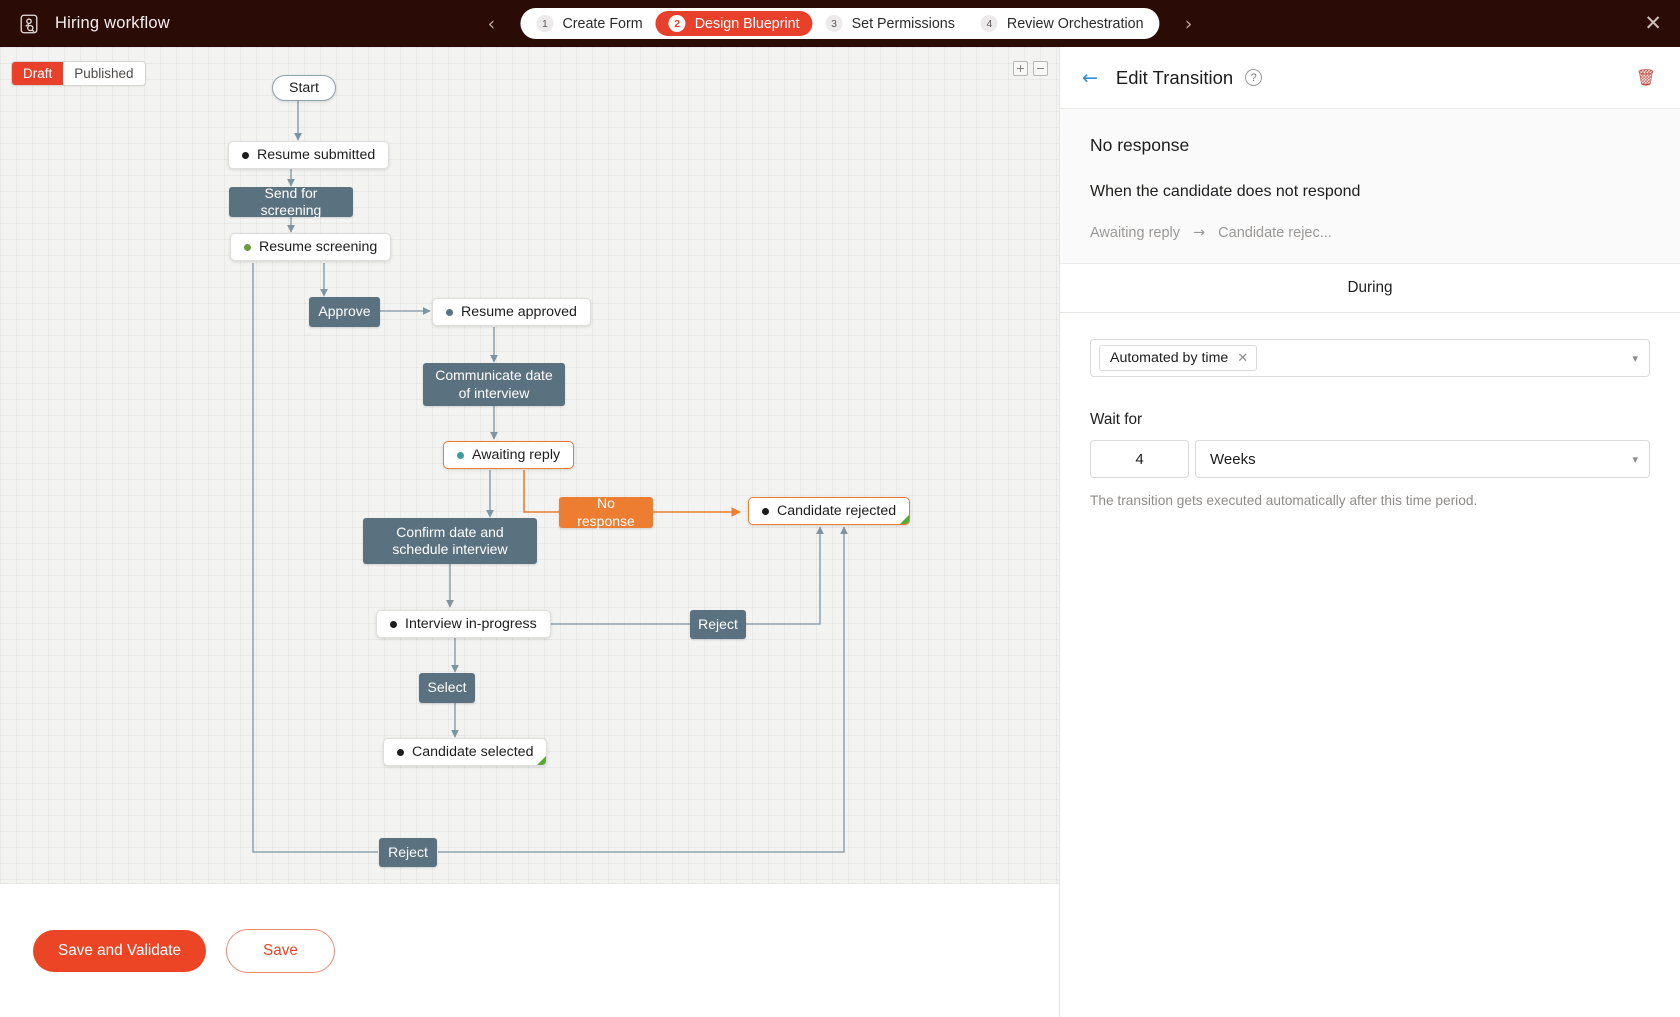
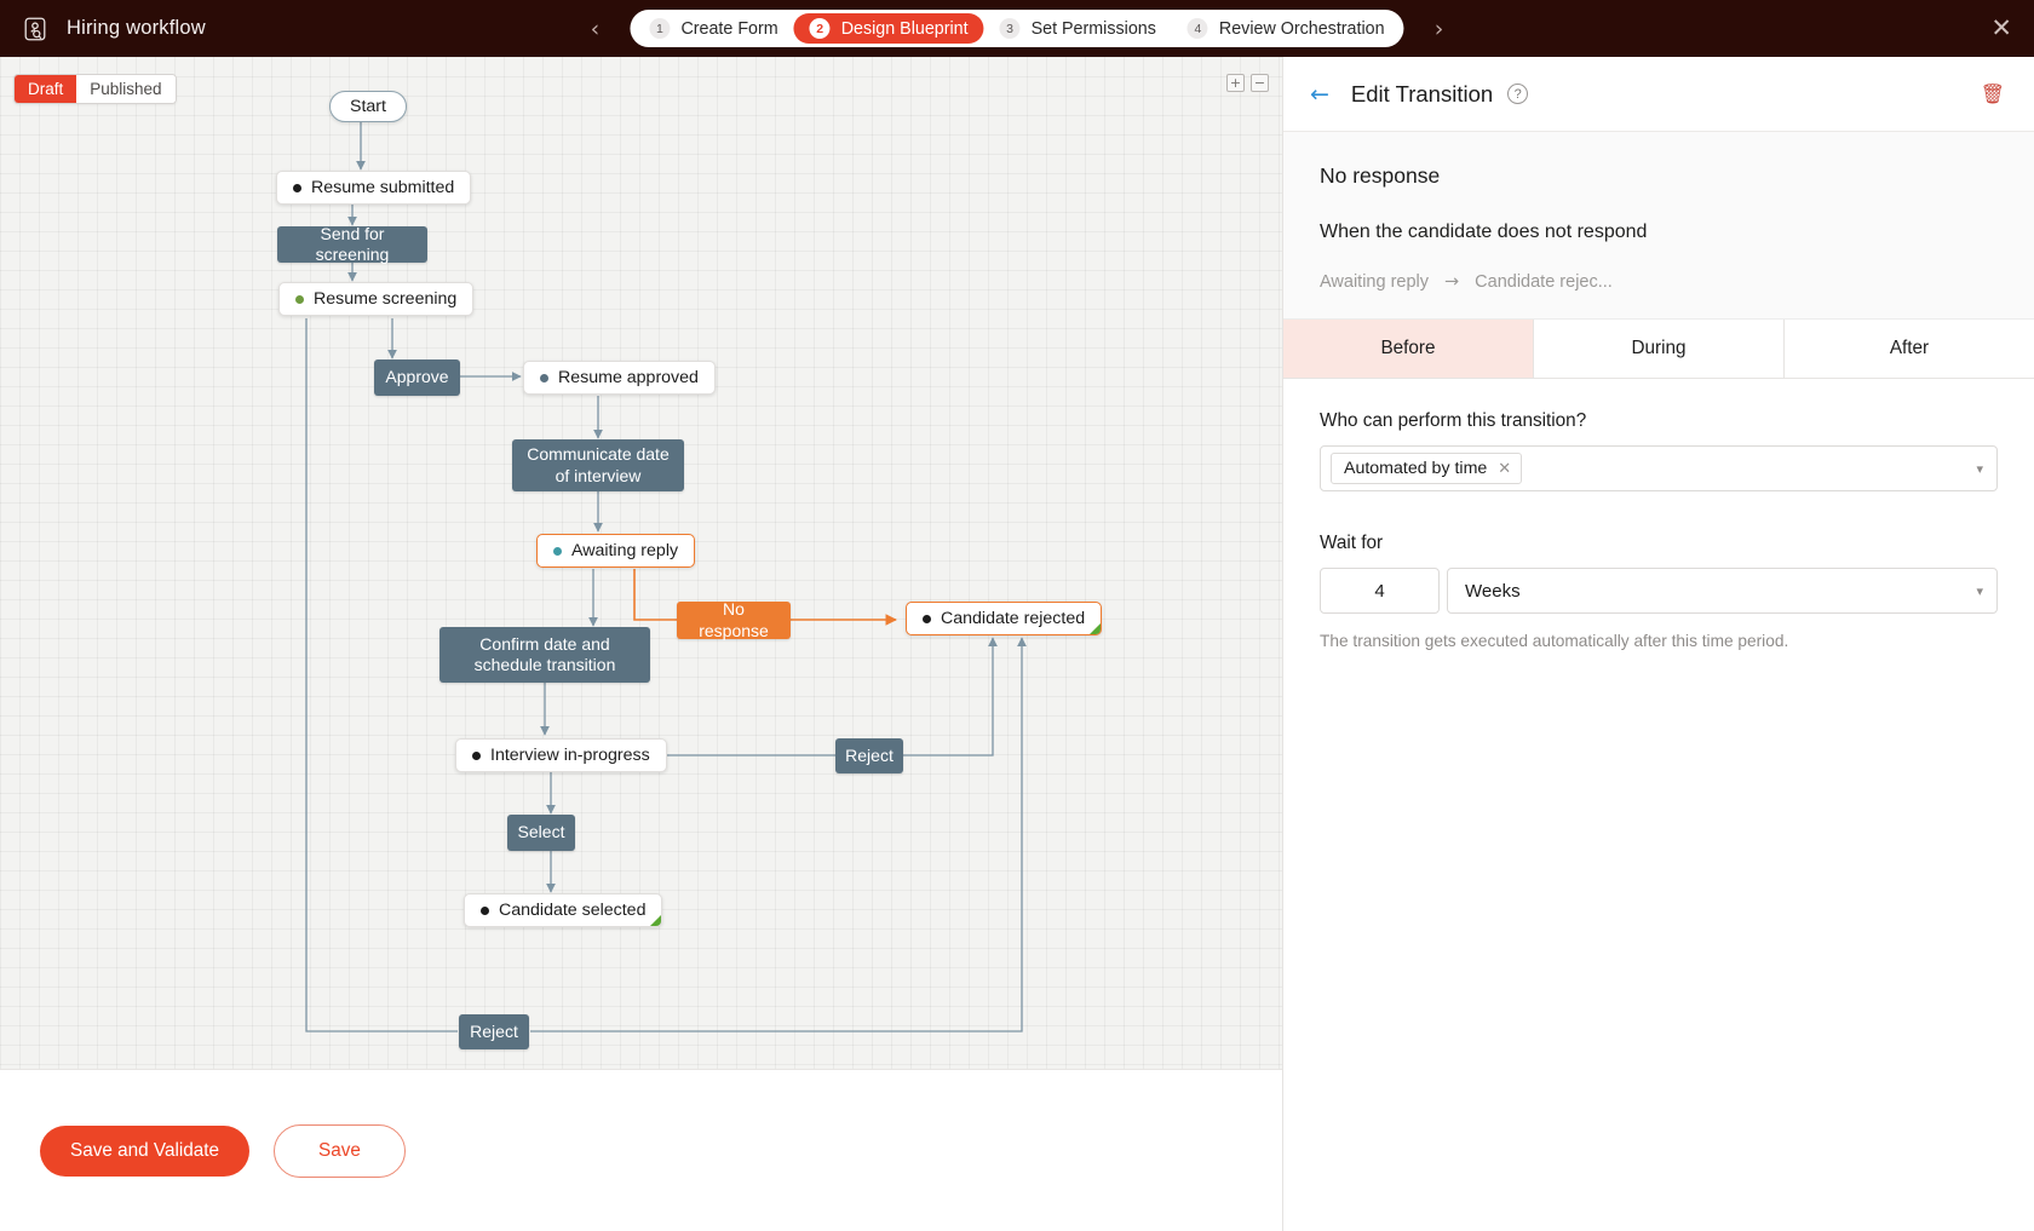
  Hiring workflow
  ‹
  1
  Create Form
  2
  Design Blueprint
  3
  Set Permissions
  4
  Review Orchestration
  ›
  ✕
  Draft
  Published
  +
  −
  Start
  Resume submitted
  Send for screening
  Resume screening
  Approve
  Resume approved
  Communicate date of interview
  Awaiting reply
  No response
  Candidate rejected
- Confirm date and schedule interview
+ Confirm date and schedule transition
  Interview in-progress
  Reject
  Select
  Candidate selected
  Reject
  Save and Validate
  Save
  ←
  Edit Transition
  ?
  🗑
  No response
  When the candidate does not respond
  Awaiting reply
  →
  Candidate rejec...
+ Before
  During
+ After
+ Who can perform this transition?
  Automated by time
  ✕
  ▾
  Wait for
  4
  Weeks
  ▾
  The transition gets executed automatically after this time period.
